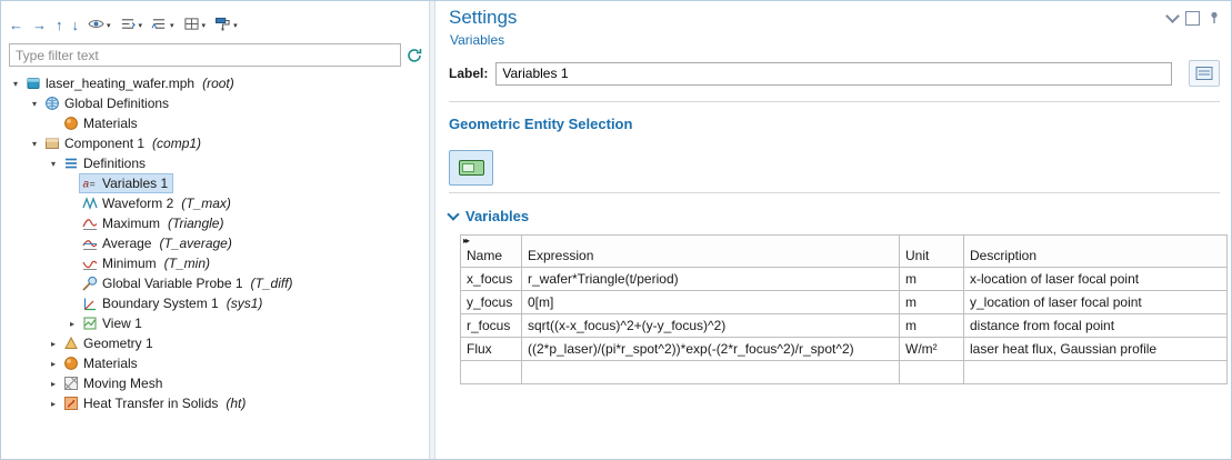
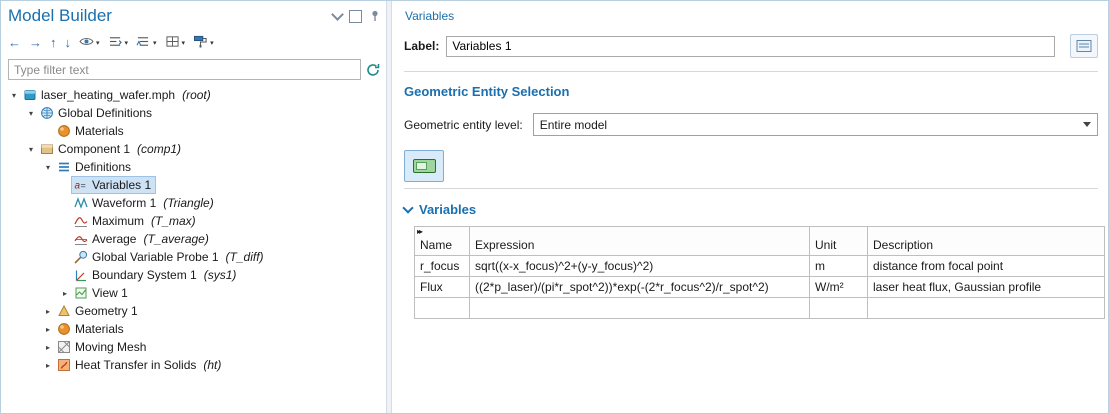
+ Model Builder
  ←
  →
  ↑
  ↓
  Type filter text
  ▾
  laser_heating_wafer.mph
  (root)
  ▾
  Global Definitions
  Materials
  ▾
  Component 1
  (comp1)
  ▾
  Definitions
  a
  =
  Variables 1
- Waveform 2
+ Waveform 1
- (T_max)
+ (Triangle)
  Maximum
- (Triangle)
+ (T_max)
  Average
  (T_average)
- Minimum
- (T_min)
  Global Variable Probe 1
  (T_diff)
  Boundary System 1
  (sys1)
  ▸
  View 1
  ▸
  Geometry 1
  ▸
  Materials
  ▸
  Moving Mesh
  ▸
  Heat Transfer in Solids
  (ht)
- Settings
  Variables
  Label:
  Variables 1
  Geometric Entity Selection
+ Geometric entity level:
+ Entire model
  Variables
  ▸▸Name	Expression	Unit	Description
- x_focus	r_wafer*Triangle(t/period)	m	x-location of laser focal point
- y_focus	0[m]	m	y_location of laser focal point
  r_focus	sqrt((x-x_focus)^2+(y-y_focus)^2)	m	distance from focal point
  Flux	((2*p_laser)/(pi*r_spot^2))*exp(-(2*r_focus^2)/r_spot^2)	W/m²	laser heat flux, Gaussian profile
